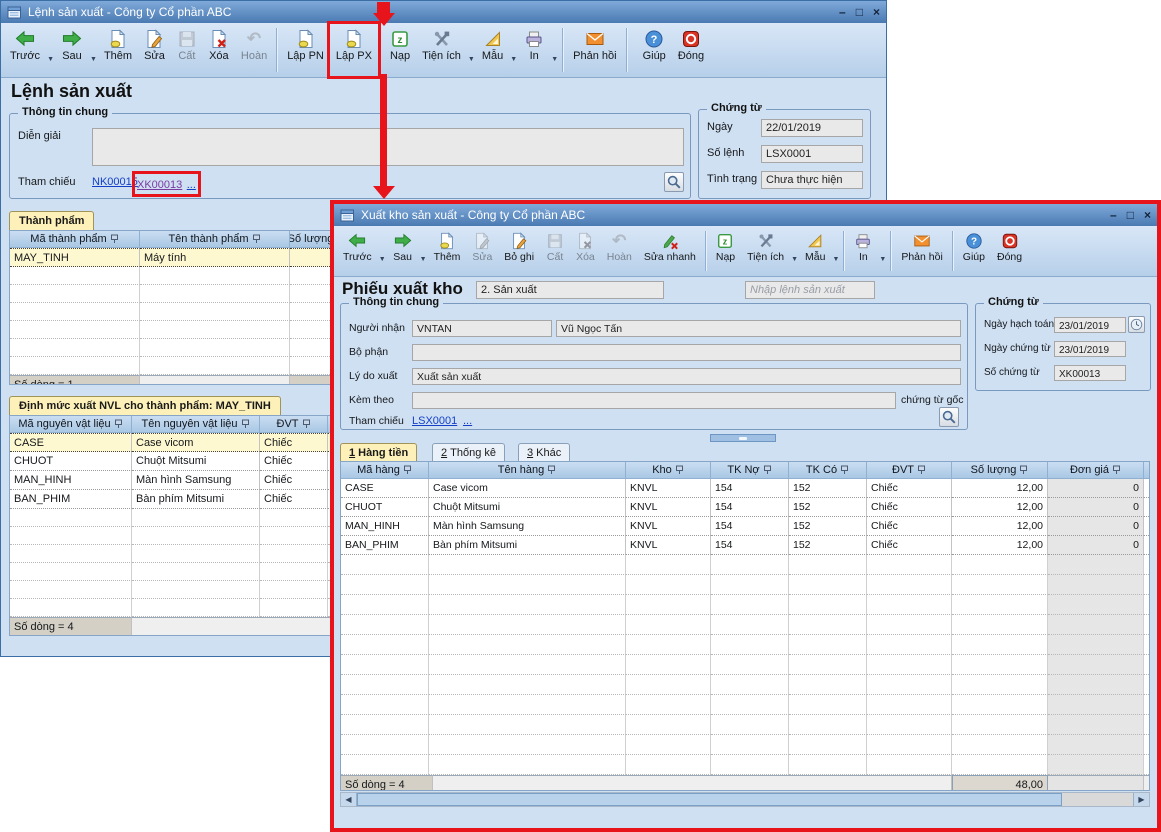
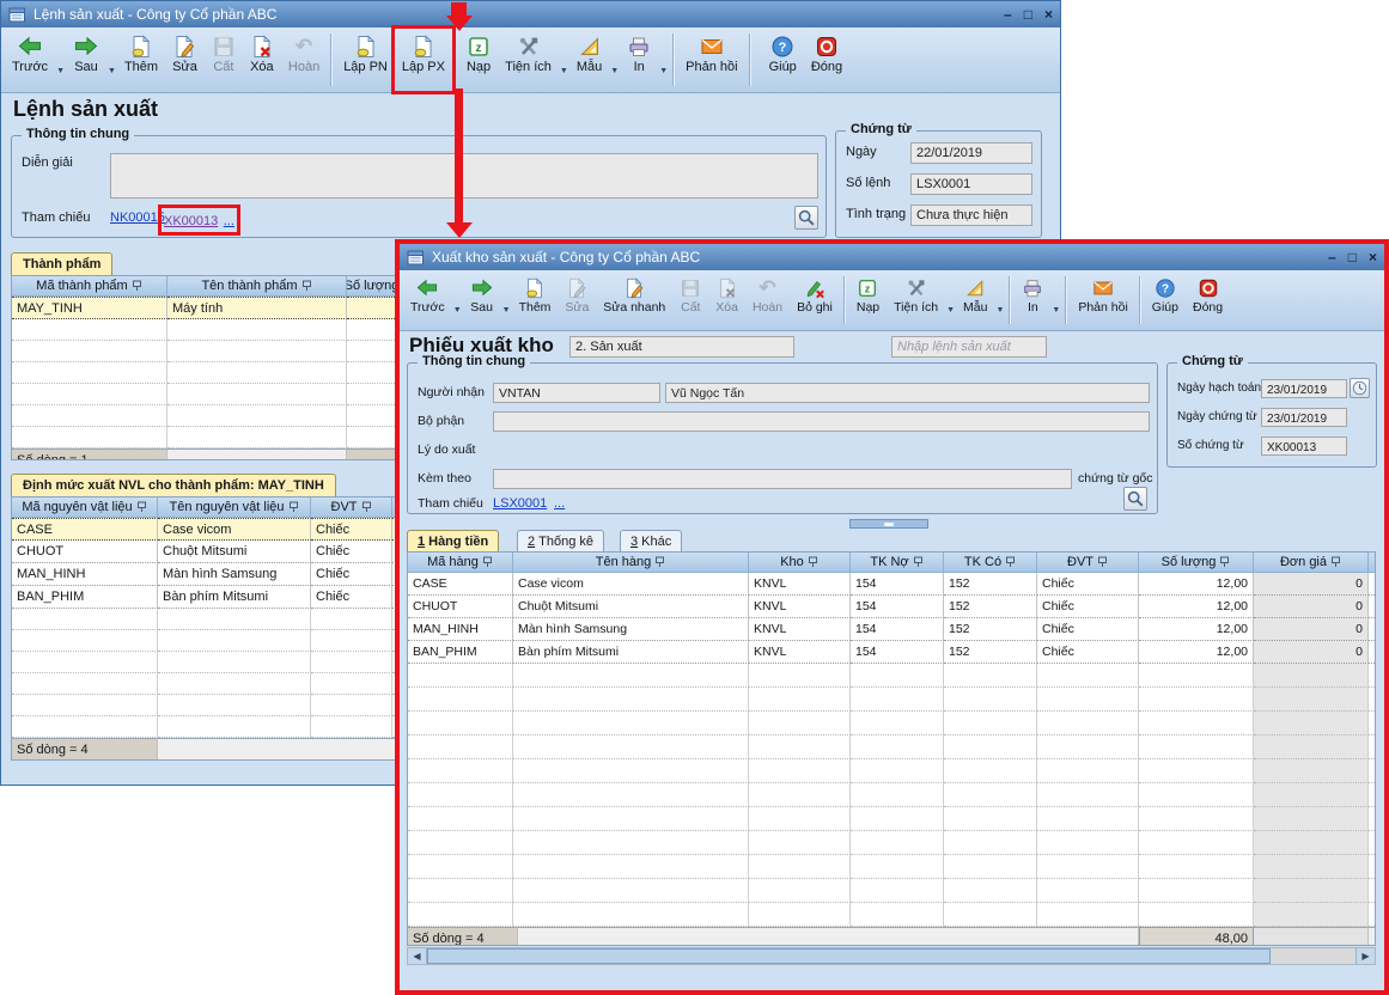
  Lệnh sản xuất - Công ty Cổ phần ABC
  –
  □
  ×
  Trước
  Sau
  Thêm
  Sửa
  Cất
  Xóa
  ↶
  Hoàn
  Lập PN
  Lập PX
  z
  Nạp
  Tiện ích
  Mẫu
  In
  Phản hồi
  ?
  Giúp
  Đóng
  Lệnh sản xuất
  Thông tin chung
  Diễn giải
  Tham chiếu
  NK00015
  XK00013 ...
  Chứng từ
  Ngày
  22/01/2019
  Số lệnh
  LSX0001
  Tình trạng
  Chưa thực hiện
  Thành phẩm
  Mã thành phẩm
  Tên thành phẩm
  Số lượn
  MAY_TINH
  Máy tính
  Định mức xuất NVL cho thành phẩm: MAY_TINH
  Mã nguyên vật liệu
  Tên nguyên vật liệu
  ĐVT
  CASE
  Case vicom
  Chiếc
  CHUOT
  Chuột Mitsumi
  Chiếc
  MAN_HINH
  Màn hình Samsung
  Chiếc
  BAN_PHIM
  Bàn phím Mitsumi
  Chiếc
  Số dòng = 4
  Xuất kho sản xuất - Công ty Cổ phần ABC
  –
  □
  ×
  Trước
  Sau
  Thêm
  Sửa
- Bỏ ghi
+ Sửa nhanh
  Cất
  Xóa
  ↶
  Hoàn
- Sửa nhanh
+ Bỏ ghi
  z
  Nạp
  Tiện ích
  Mẫu
  In
  Phản hồi
  ?
  Giúp
  Đóng
  Phiếu xuất kho
  2. Sản xuất
  Nhập lệnh sản xuất
  Thông tin chung
  Người nhận
  VNTAN
  Vũ Ngọc Tấn
  Bộ phận
  Lý do xuất
- Xuất sản xuất
  Kèm theo
  chứng từ gốc
  Tham chiếu
  LSX0001
  ...
  Chứng từ
  Ngày hạch toán
  23/01/2019
  Ngày chứng từ
  23/01/2019
  Số chứng từ
  XK00013
  1 Hàng tiền
  2 Thống kê
  3 Khác
  Mã hàng
  Tên hàng
  Kho
  TK Nợ
  TK Có
  ĐVT
  Số lượng
  Đơn giá
  CASE
  Case vicom
  KNVL
  154
  152
  Chiếc
  12,00
  0
  CHUOT
  Chuột Mitsumi
  KNVL
  154
  152
  Chiếc
  12,00
  0
  MAN_HINH
  Màn hình Samsung
  KNVL
  154
  152
  Chiếc
  12,00
  0
  BAN_PHIM
  Bàn phím Mitsumi
  KNVL
  154
  152
  Chiếc
  12,00
  0
  Số dòng = 4
  48,00
  ◀
  ▶
